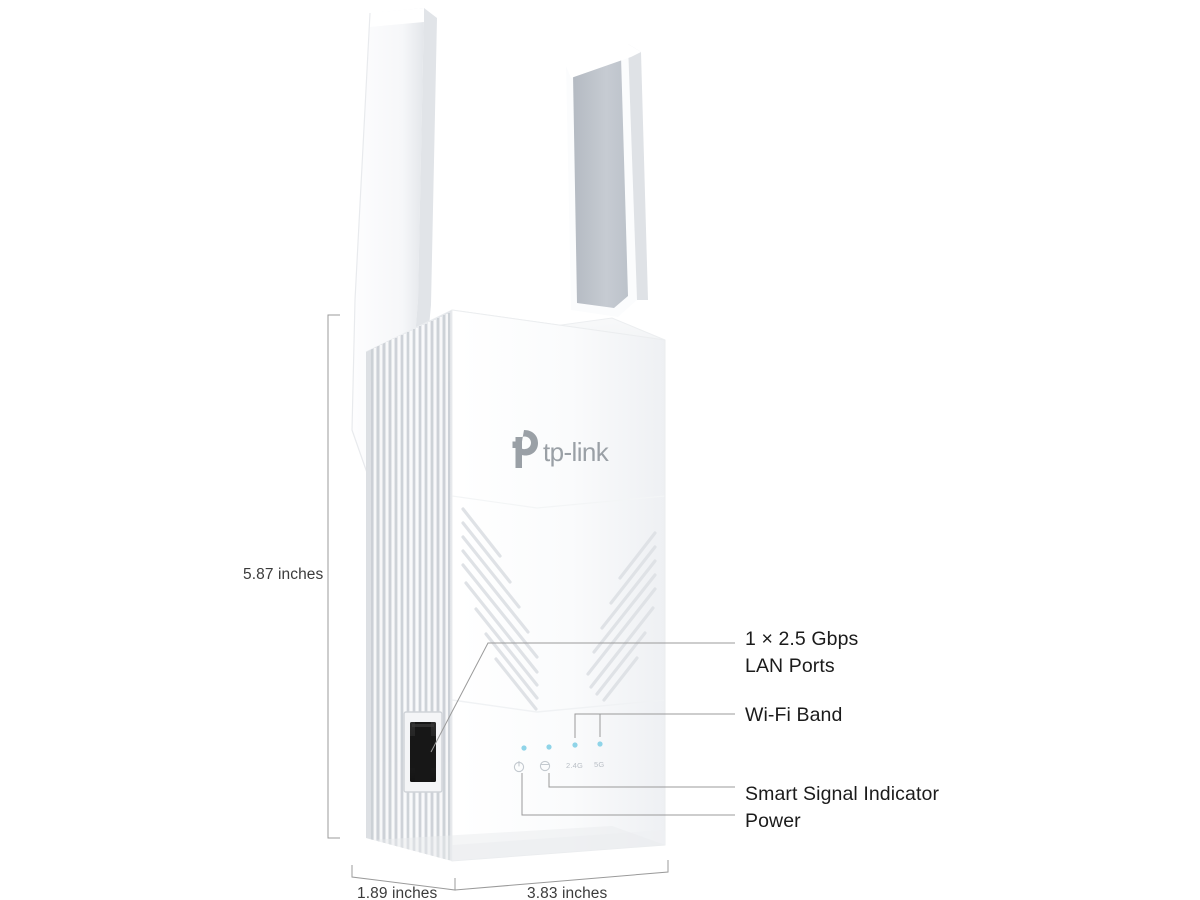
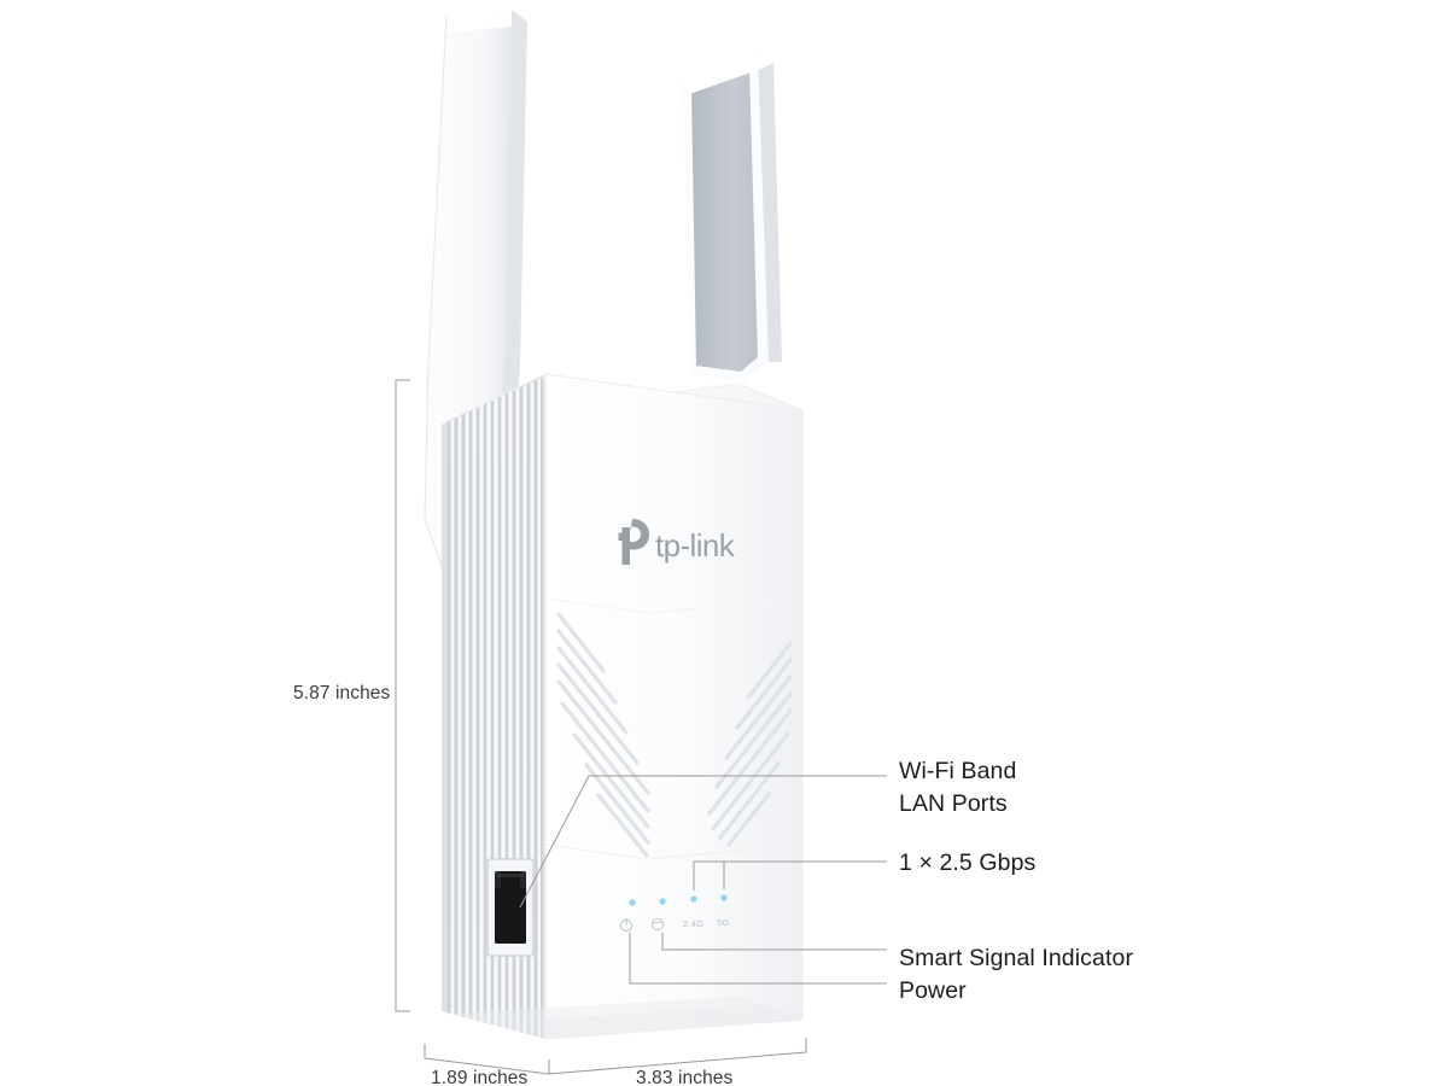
  tp-link
  2.4G
  5G
  5.87 inches
  1.89 inches
  3.83 inches
- 1 × 2.5 Gbps
+ Wi-Fi Band
  LAN Ports
- Wi-Fi Band
+ 1 × 2.5 Gbps
  Smart Signal Indicator
  Power
